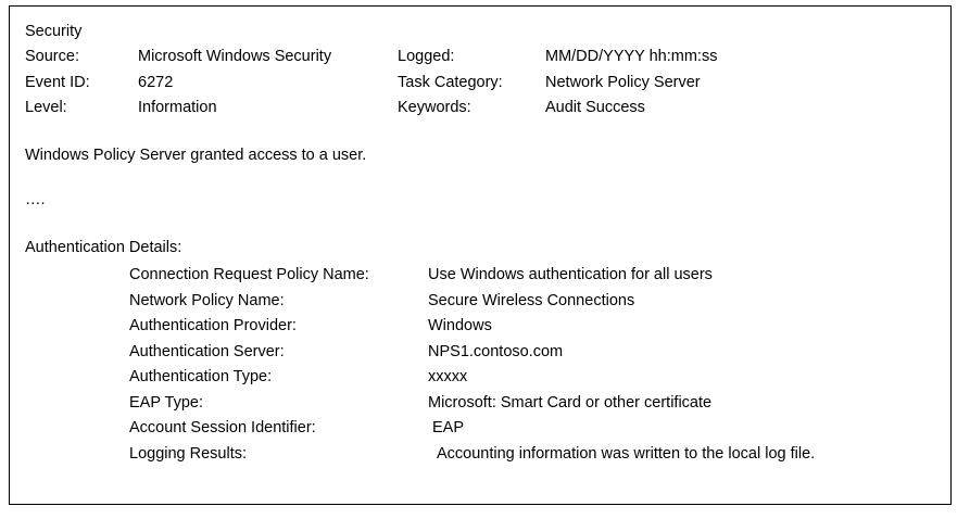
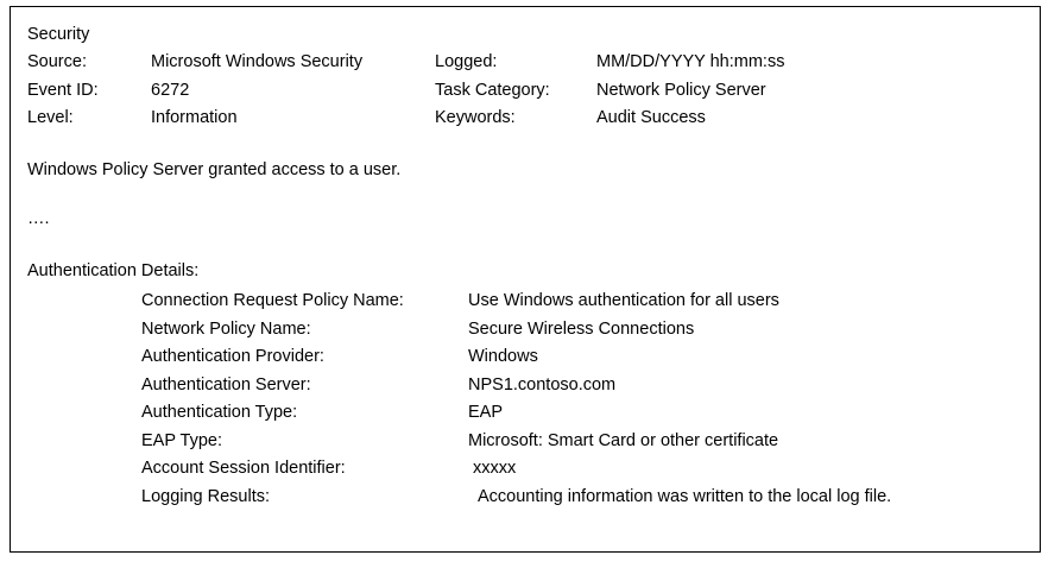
  Security
  Source:
  Microsoft Windows Security
  Logged:
  MM/DD/YYYY hh:mm:ss
  Event ID:
  6272
  Task Category:
  Network Policy Server
  Level:
  Information
  Keywords:
  Audit Success
  Windows Policy Server granted access to a user.
  ….
  Authentication Details:
  Connection Request Policy Name:
  Use Windows authentication for all users
  Network Policy Name:
  Secure Wireless Connections
  Authentication Provider:
  Windows
  Authentication Server:
  NPS1.contoso.com
  Authentication Type:
- xxxxx
+ EAP
  EAP Type:
  Microsoft: Smart Card or other certificate
  Account Session Identifier:
- EAP
+ xxxxx
  Logging Results:
  Accounting information was written to the local log file.
